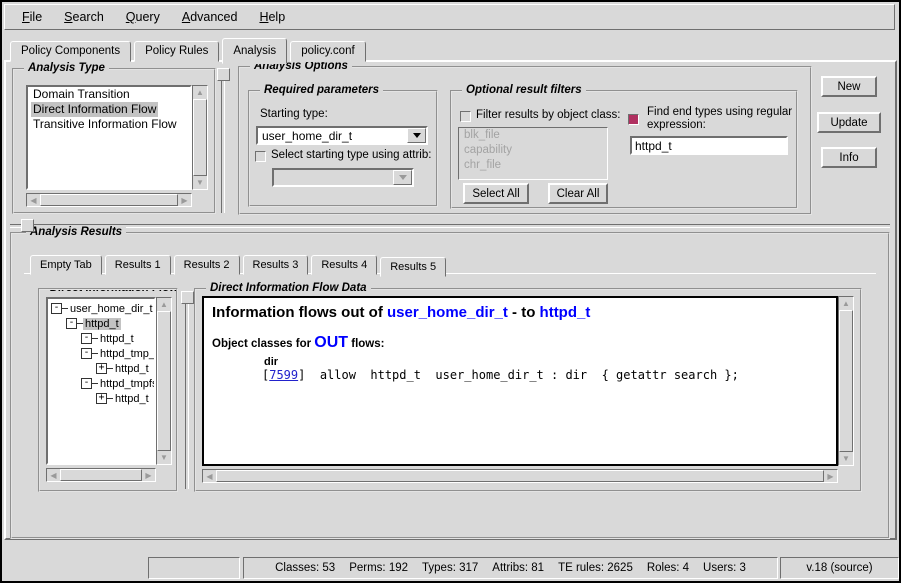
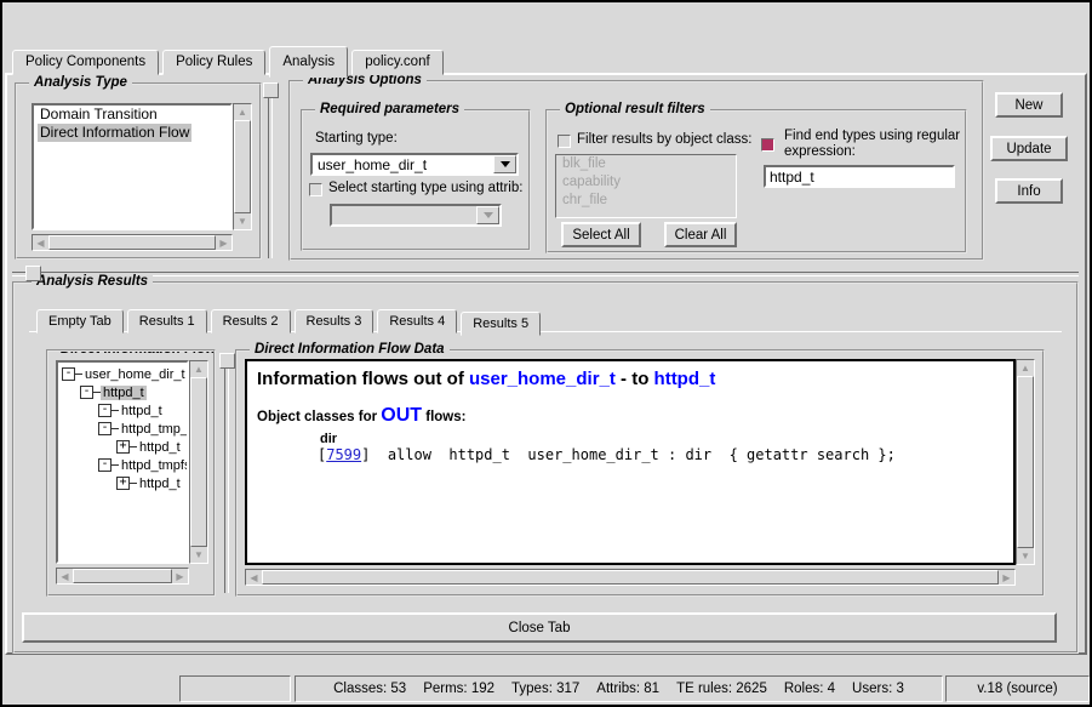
- File
- Search
- Query
- Advanced
- Help
  Policy Components
  Policy Rules
  Analysis
  policy.conf
  Analysis Type
  Domain Transition
  Direct Information Flow
- Transitive Information Flow
  ▲
  ▼
  ◀
  ▶
  Analysis Options
  Required parameters
  Starting type:
  user_home_dir_t
  Select starting type using attrib:
  Optional result filters
  Filter results by object class:
  blk_file
  capability
  chr_file
  Select All
  Clear All
  Find end types using regular
  expression:
  httpd_t
  New
  Update
  Info
  Analysis Results
  Empty Tab
  Results 1
  Results 2
  Results 3
  Results 4
  Results 5
  -
  user_home_dir_t
  -
  httpd_t
  -
  httpd_t
  -
  httpd_tmp_
  +
  httpd_t
  -
  httpd_tmpf
  +
  httpd_t
  ▲
  ▼
  ◀
  ▶
  Direct Information Flow Data
  Information flows out of user_home_dir_t - to httpd_t
  Object classes for
  OUT
  flows:
  dir
  [7599] allow httpd_t user_home_dir_t : dir { getattr search };
  ▲
  ▼
  ◀
  ▶
+ Close Tab
  Classes: 53
  Perms: 192
  Types: 317
  Attribs: 81
  TE rules: 2625
  Roles: 4
  Users: 3
  v.18 (source)
